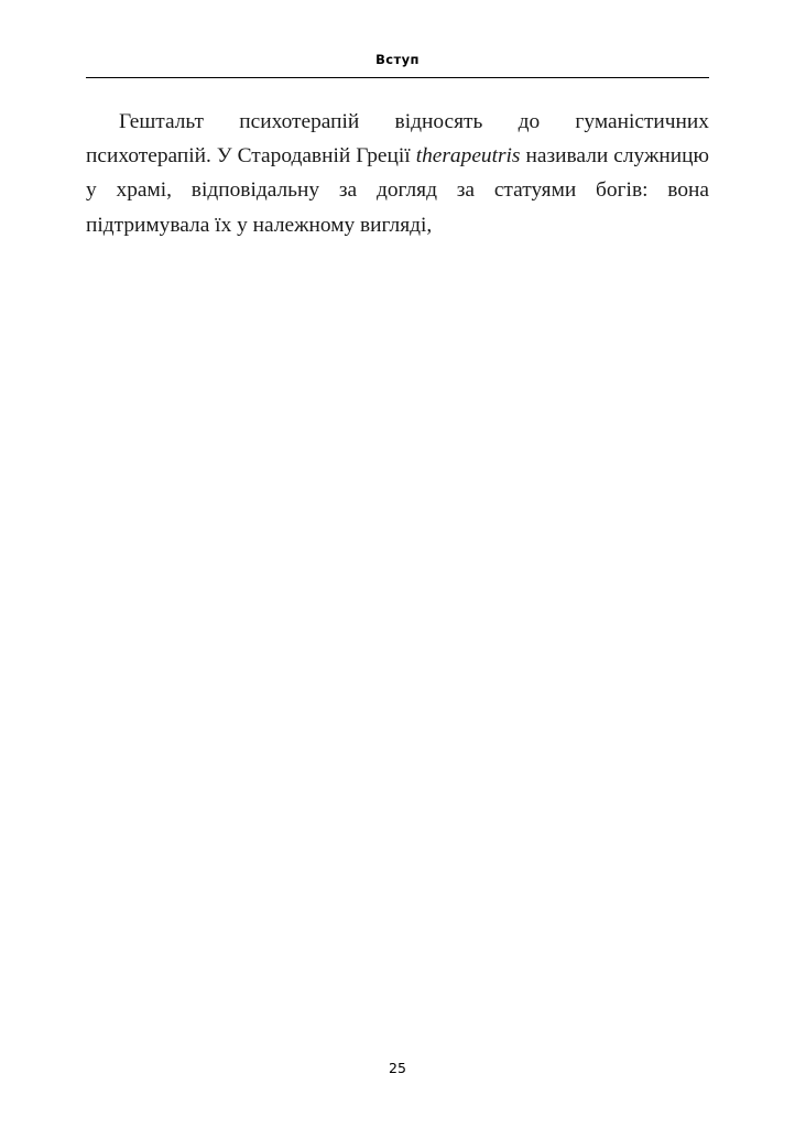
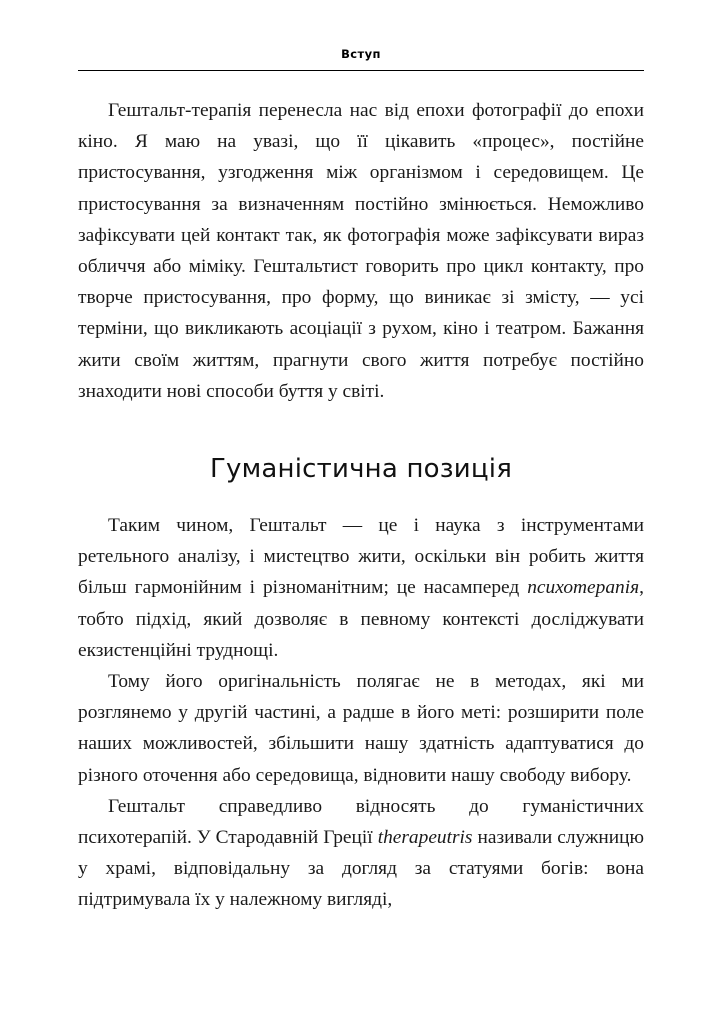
  Вступ
+ Гештальт-терапія перенесла нас від епохи фотографії до епохи кіно. Я маю на увазі, що її цікавить «процес», постійне пристосування, узгодження між організмом і середовищем. Це пристосування за визначенням постійно змінюється. Неможливо зафіксувати цей контакт так, як фотографія може зафіксувати вираз обличчя або міміку. Гештальтист говорить про цикл контакту, про творче пристосування, про форму, що виникає зі змісту, — усі терміни, що викликають асоціації з рухом, кіно і театром. Бажання жити своїм життям, прагнути свого життя потребує постійно знаходити нові способи буття у світі.
+ Гуманістична позиція
+ Таким чином, Гештальт — це і наука з інструментами ретельного аналізу, і мистецтво жити, оскільки він робить життя більш гармонійним і різноманітним; це насамперед психотерапія, тобто підхід, який дозволяє в певному контексті досліджувати екзистенційні труднощі.
+ Тому його оригінальність полягає не в методах, які ми розглянемо у другій частині, а радше в його меті: розширити поле наших можливостей, збільшити нашу здатність адаптуватися до різного оточення або середовища, відновити нашу свободу вибору.
- Гештальт психотерапій відносять до гуманістичних психотерапій. У Стародавній Греції therapeutris називали служницю у храмі, відповідальну за догляд за статуями богів: вона підтримувала їх у належному вигляді,
+ Гештальт справедливо відносять до гуманістичних психотерапій. У Стародавній Греції therapeutris називали служницю у храмі, відповідальну за догляд за статуями богів: вона підтримувала їх у належному вигляді,
- 25
